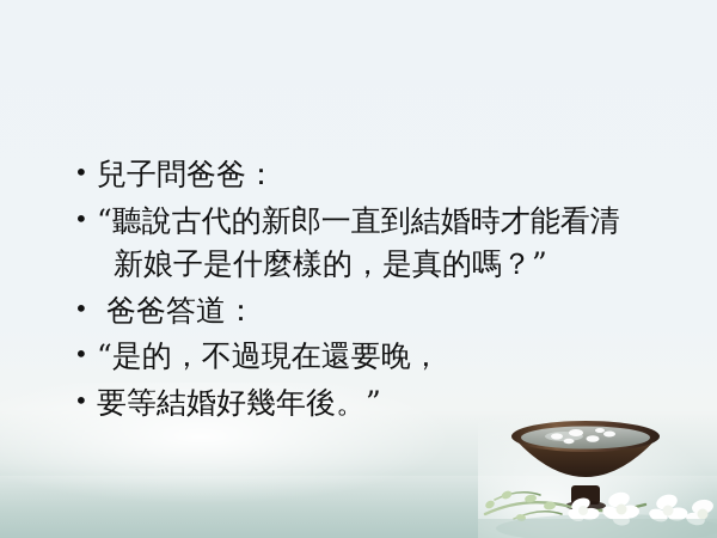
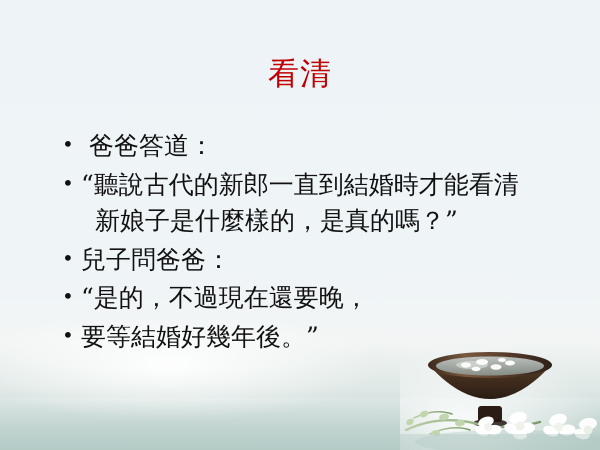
+ 看清
  •
- 兒子問爸爸：
+ 爸爸答道：
  •
  “聽說古代的新郎一直到結婚時才能看清
  新娘子是什麼樣的，是真的嗎？”
  •
- 爸爸答道：
+ 兒子問爸爸：
  •
  “是的，不過現在還要晚，
  •
  要等結婚好幾年後。”
